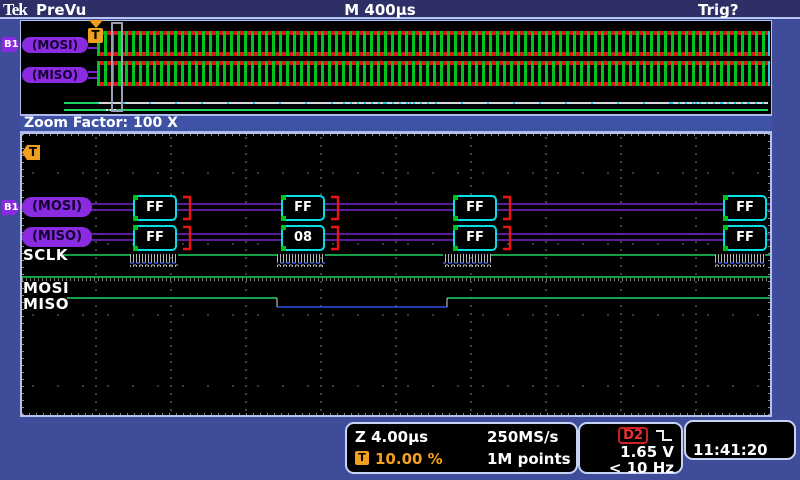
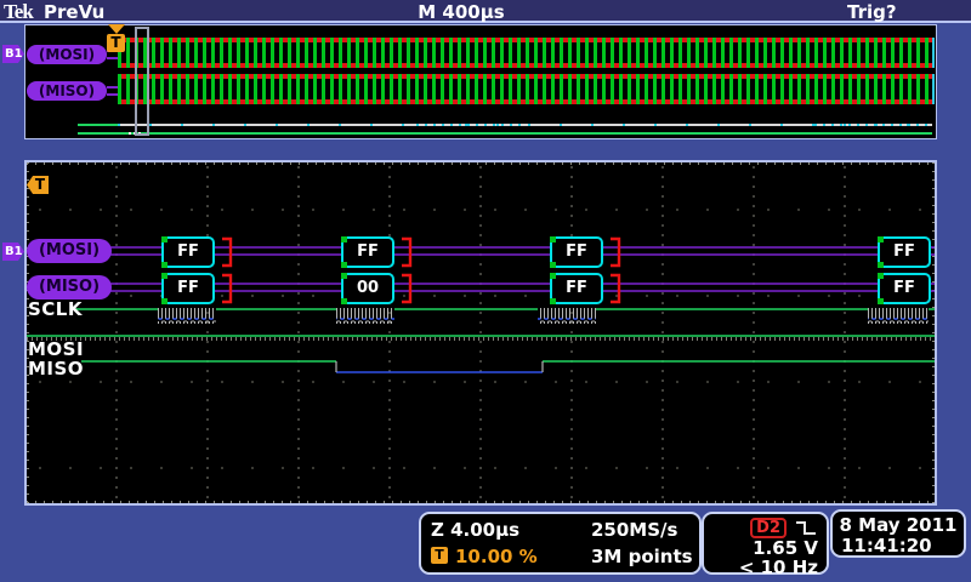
  Tek
  PreVu
  M 400µs
  Trig?
  (MOSI)
  (MISO)
  T
  B1
  B1
- Zoom Factor: 100 X
  T
  (MOSI)
  (MISO)
  FF
  FF
  FF
  FF
  FF
- 08
+ 00
  FF
  FF
  SCLK
  MOSI
  MISO
  Z 4.00µs
  250MS/s
  T
  10.00 %
- 1M points
+ 3M points
  D2
  1.65 V
  < 10 Hz
+ 8 May 2011
  11:41:20
